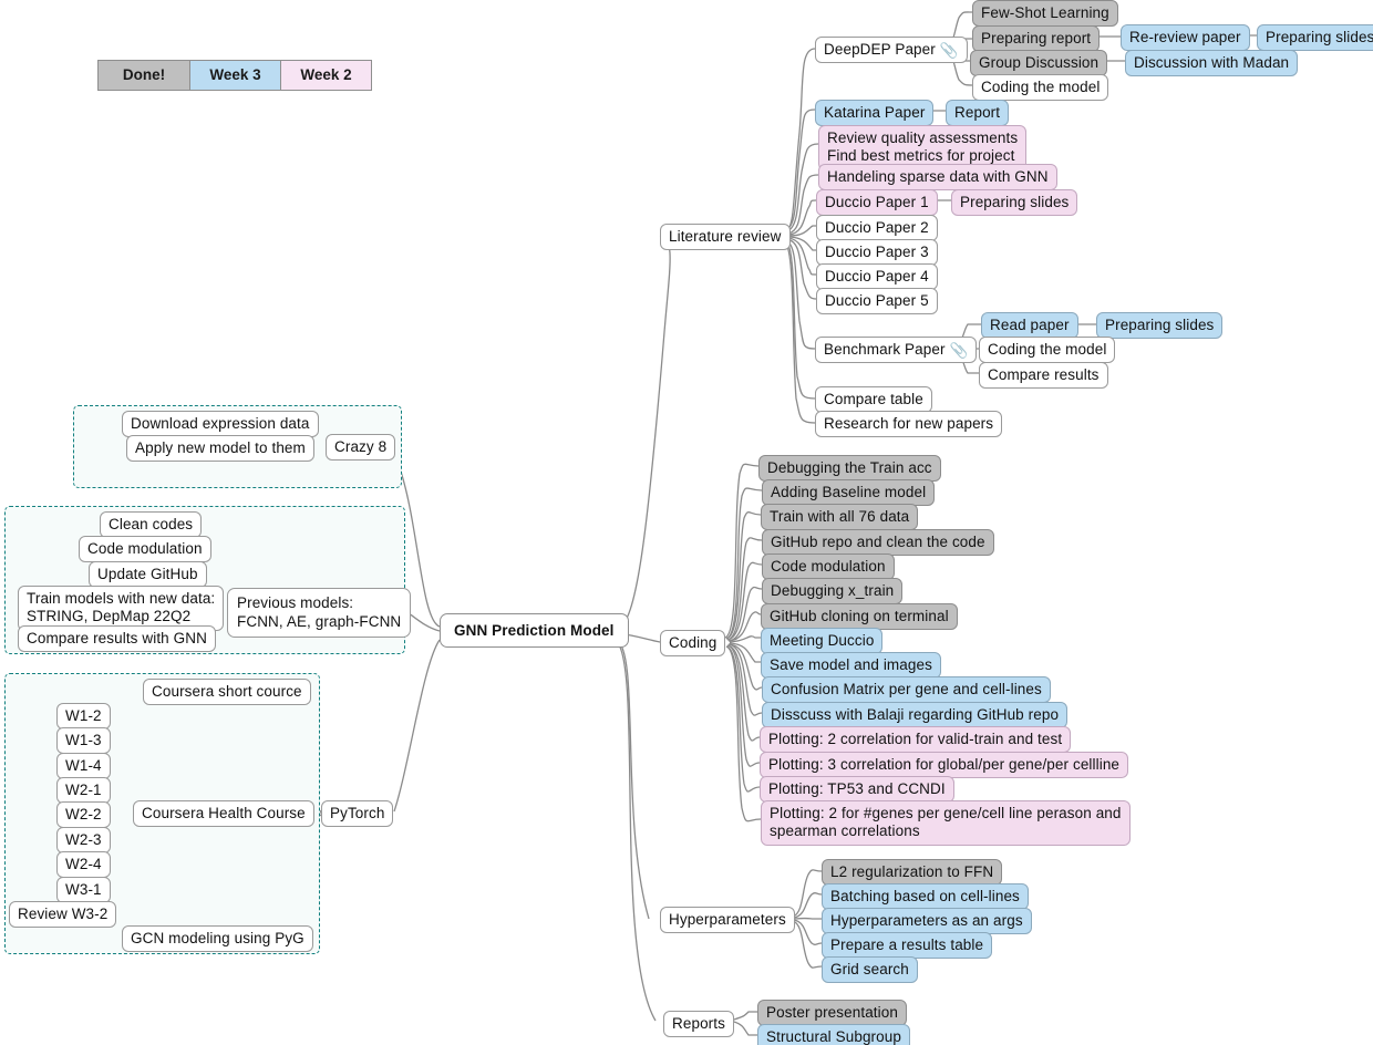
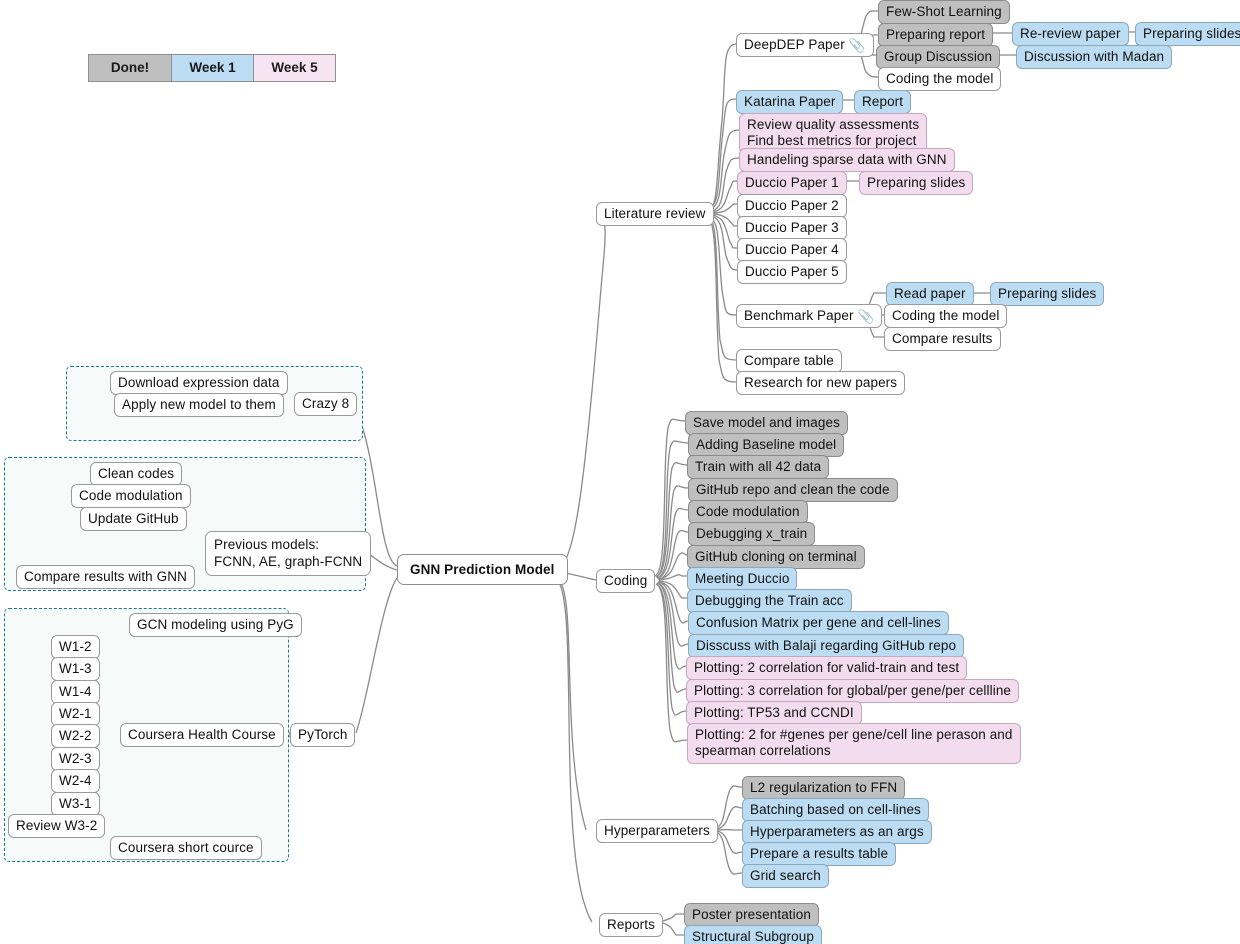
  Done!
- Week 3
+ Week 1
- Week 2
+ Week 5
  GNN Prediction Model
  Literature review
  DeepDEP Paper 📎
  Few-Shot Learning
  Preparing report
  Re-review paper
  Preparing slides
  Group Discussion
  Discussion with Madan
  Coding the model
  Katarina Paper
  Report
  Review quality assessments
  Find best metrics for project
  Handeling sparse data with GNN
  Duccio Paper 1
  Preparing slides
  Duccio Paper 2
  Duccio Paper 3
  Duccio Paper 4
  Duccio Paper 5
  Benchmark Paper 📎
  Read paper
  Preparing slides
  Coding the model
  Compare results
  Compare table
  Research for new papers
  Coding
- Debugging the Train acc
+ Save model and images
  Adding Baseline model
- Train with all 76 data
+ Train with all 42 data
  GitHub repo and clean the code
  Code modulation
  Debugging x_train
  GitHub cloning on terminal
  Meeting Duccio
- Save model and images
+ Debugging the Train acc
  Confusion Matrix per gene and cell-lines
  Disscuss with Balaji regarding GitHub repo
  Plotting: 2 correlation for valid-train and test
  Plotting: 3 correlation for global/per gene/per cellline
  Plotting: TP53 and CCNDI
  Plotting: 2 for #genes per gene/cell line perason and
  spearman correlations
  Hyperparameters
  L2 regularization to FFN
  Batching based on cell-lines
  Hyperparameters as an args
  Prepare a results table
  Grid search
  Reports
  Poster presentation
  Structural Subgroup
  Crazy 8
  Download expression data
  Apply new model to them
  Previous models:
  FCNN, AE, graph-FCNN
  Clean codes
  Code modulation
  Update GitHub
- Train models with new data:
- STRING, DepMap 22Q2
  Compare results with GNN
  PyTorch
- Coursera short cource
+ GCN modeling using PyG
  Coursera Health Course
- GCN modeling using PyG
+ Coursera short cource
  W1-2
  W1-3
  W1-4
  W2-1
  W2-2
  W2-3
  W2-4
  W3-1
  Review W3-2
